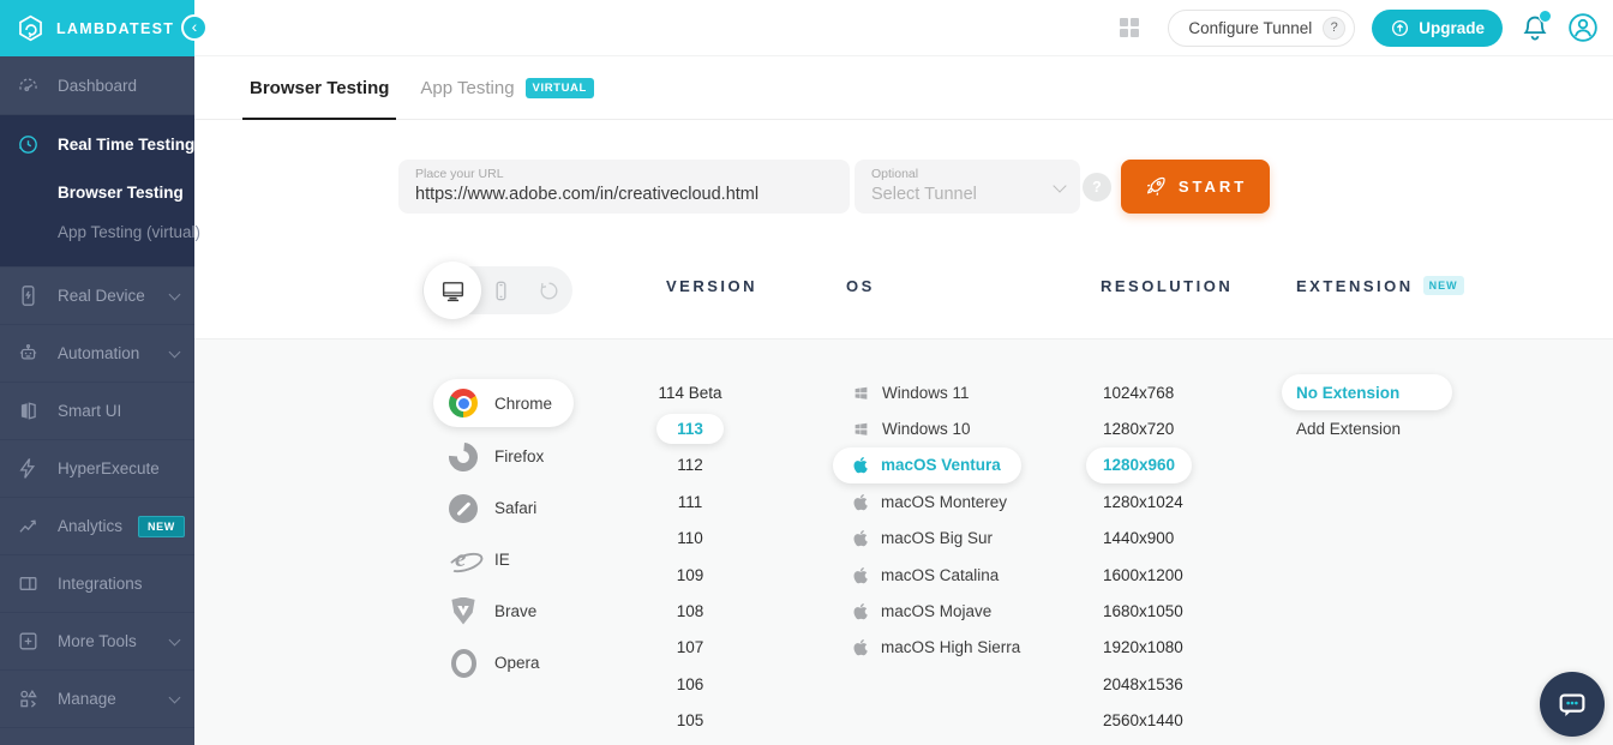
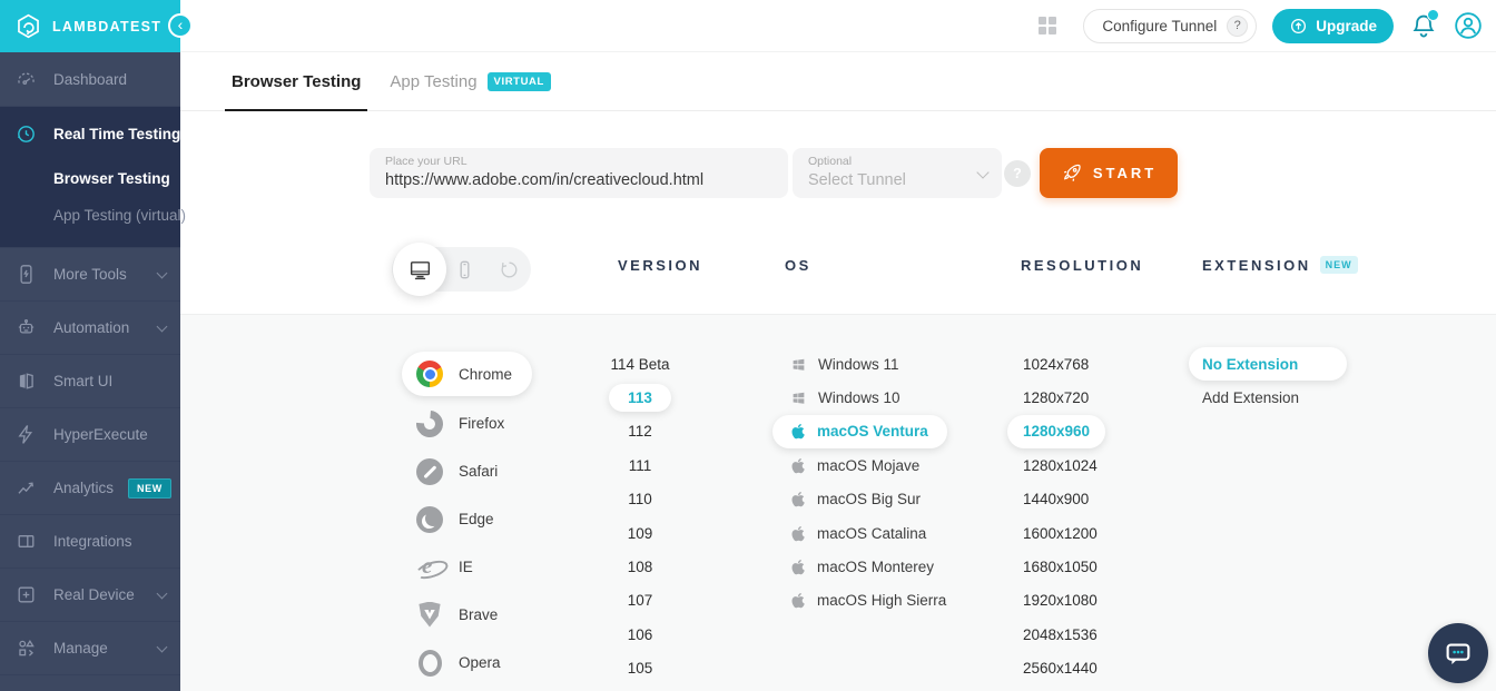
  LAMBDATEST
  ‹
  Dashboard
  Real Time Testing
  Browser Testing
  App Testing (virtual)
- Real Device
+ More Tools
  Automation
  Smart UI
  HyperExecute
  Analytics
  NEW
  Integrations
- More Tools
+ Real Device
  Manage
  Configure Tunnel
  ?
  Upgrade
  Browser Testing
  App Testing
  VIRTUAL
  Place your URL
  https://www.adobe.com/in/creativecloud.html
  Optional
  Select Tunnel
  ?
  START
  VERSION
  OS
  RESOLUTION
  EXTENSION NEW
  Chrome
  Firefox
  Safari
+ Edge
  IE
  Brave
  Opera
  114 Beta
  113
  112
  111
  110
  109
  108
  107
  106
  105
  Windows 11
  Windows 10
  macOS Ventura
- macOS Monterey
+ macOS Mojave
  macOS Big Sur
  macOS Catalina
- macOS Mojave
+ macOS Monterey
  macOS High Sierra
  1024x768
  1280x720
  1280x960
  1280x1024
  1440x900
  1600x1200
  1680x1050
  1920x1080
  2048x1536
  2560x1440
  No Extension
  Add Extension
